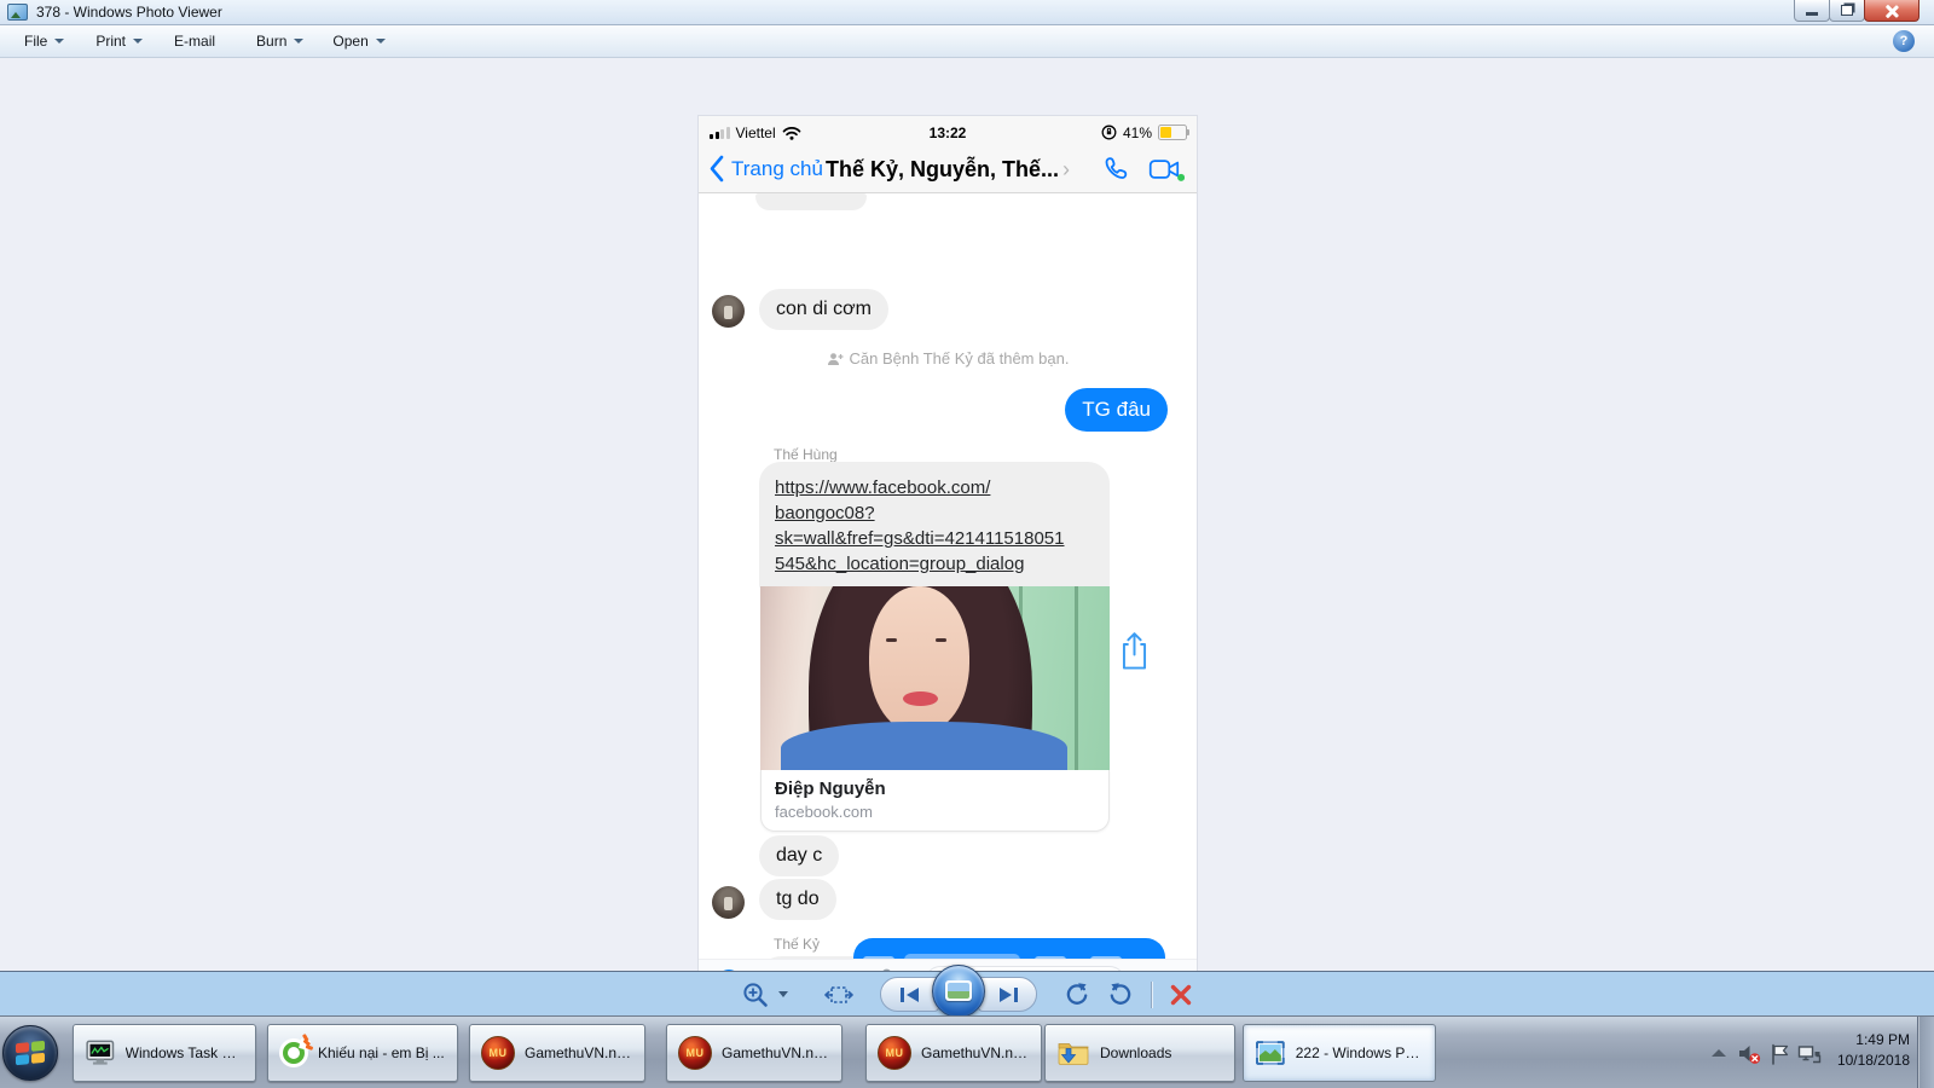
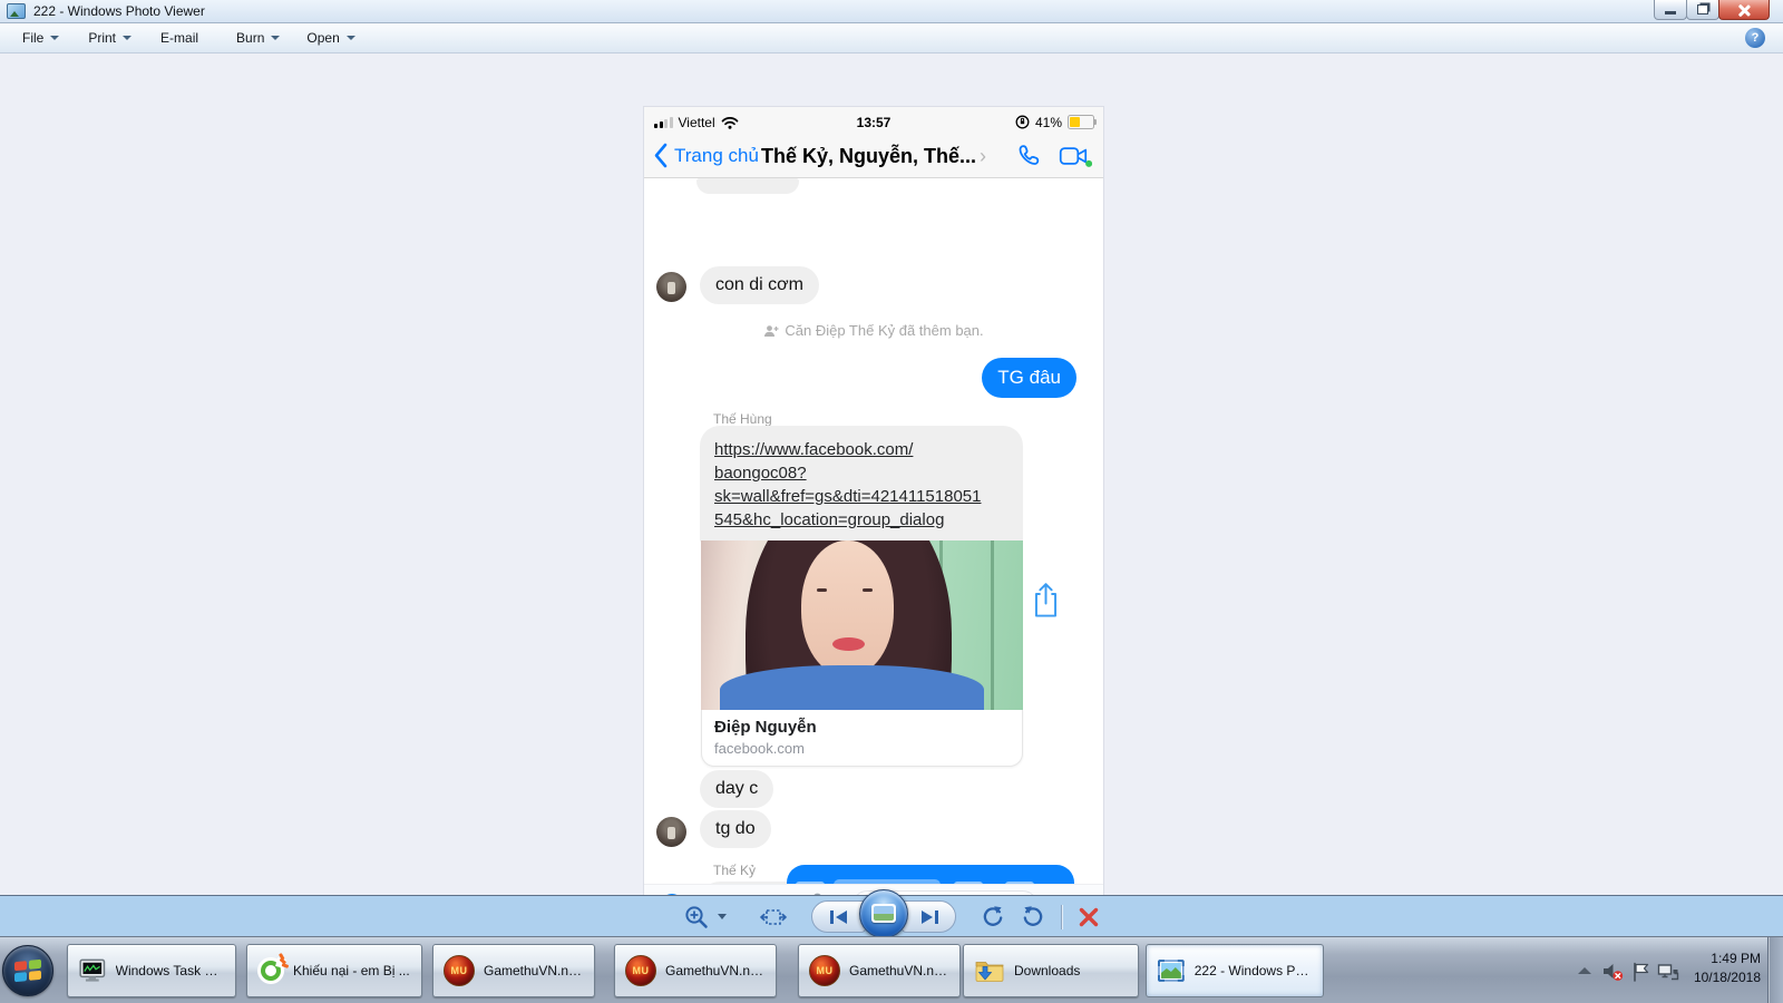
- 378 - Windows Photo Viewer
+ 222 - Windows Photo Viewer
  File
  Print
  E-mail
  Burn
  Open
  ?
  Viettel
- 13:22
+ 13:57
  41%
  Trang chủ
  Thế Kỷ, Nguyễn, Thế... ›
  con di cơm
- Căn Bệnh Thế Kỷ đã thêm bạn.
+ Căn Điệp Thế Kỷ đã thêm bạn.
  TG đâu
  Thế Hùng
  https://www.facebook.com/
  baongoc08?
  sk=wall&fref=gs&dti=421411518051
  545&hc_location=group_dialog
  Điệp Nguyễn
  facebook.com
  day c
  tg do
  Thế Kỷ
  Windows Task M...
  Khiếu nại - em Bị ...
  MU
  GamethuVN.net
  MU
  GamethuVN.net
  MU
  GamethuVN.net
  Downloads
  222 - Windows Ph...
  1:49 PM
  10/18/2018
